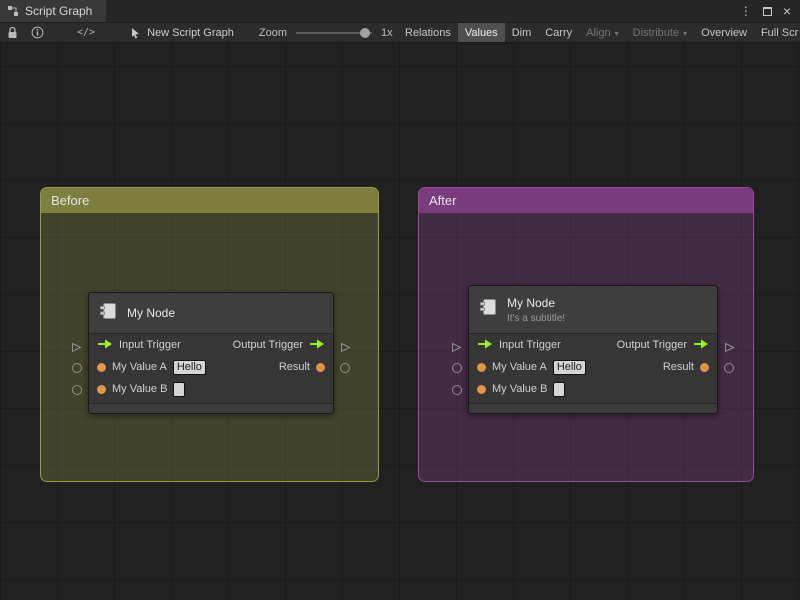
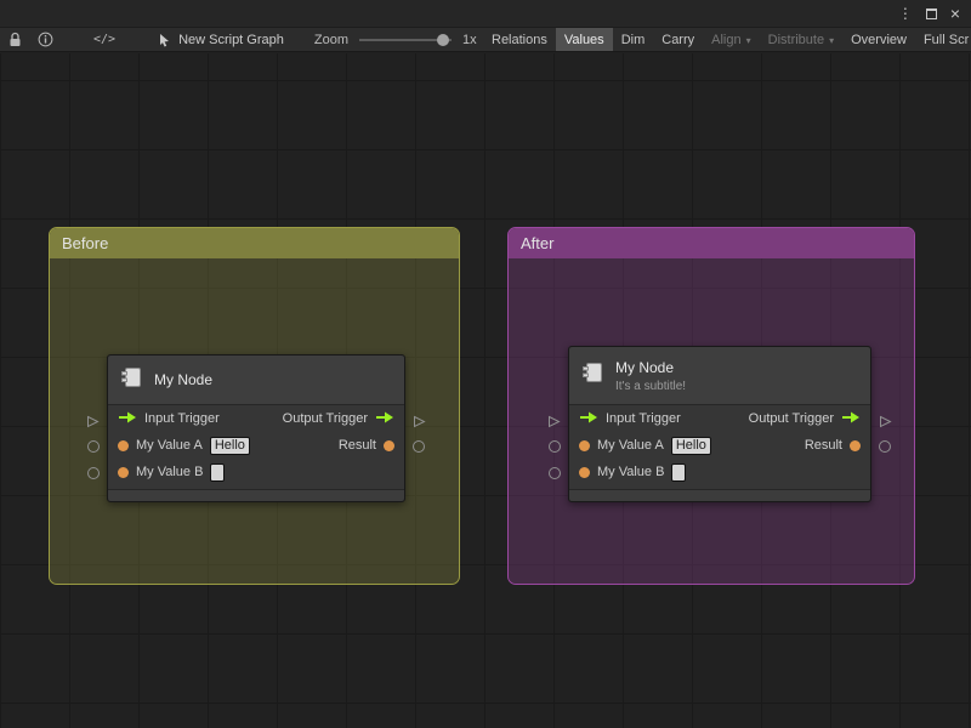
- Script Graph
  ⋮
  ×
  </>
  New Script Graph
  Zoom
  1x
  Relations
  Values
  Dim
  Carry
  Align
  ▾
  Distribute
  ▾
  Overview
  Full Scr
  Before
  After
  My Node
  Input Trigger
  Output Trigger
  My Value A
  Hello
  Result
  My Value B
  My Node
  It's a subtitle!
  Input Trigger
  Output Trigger
  My Value A
  Hello
  Result
  My Value B
